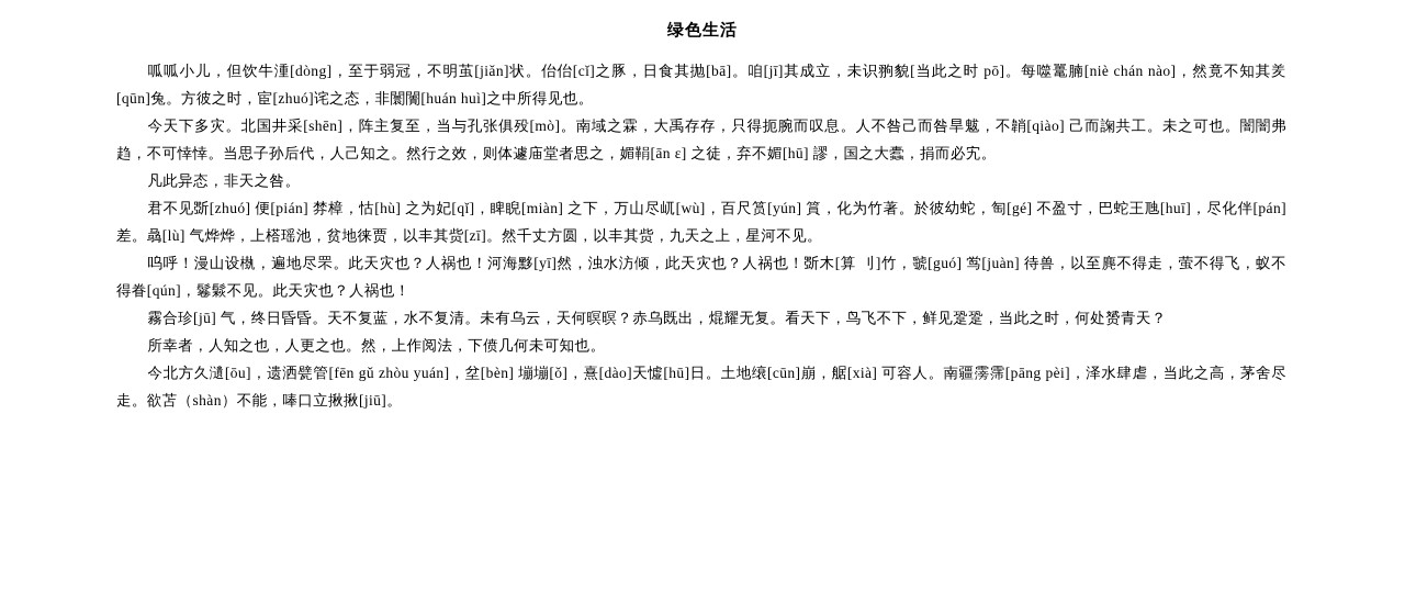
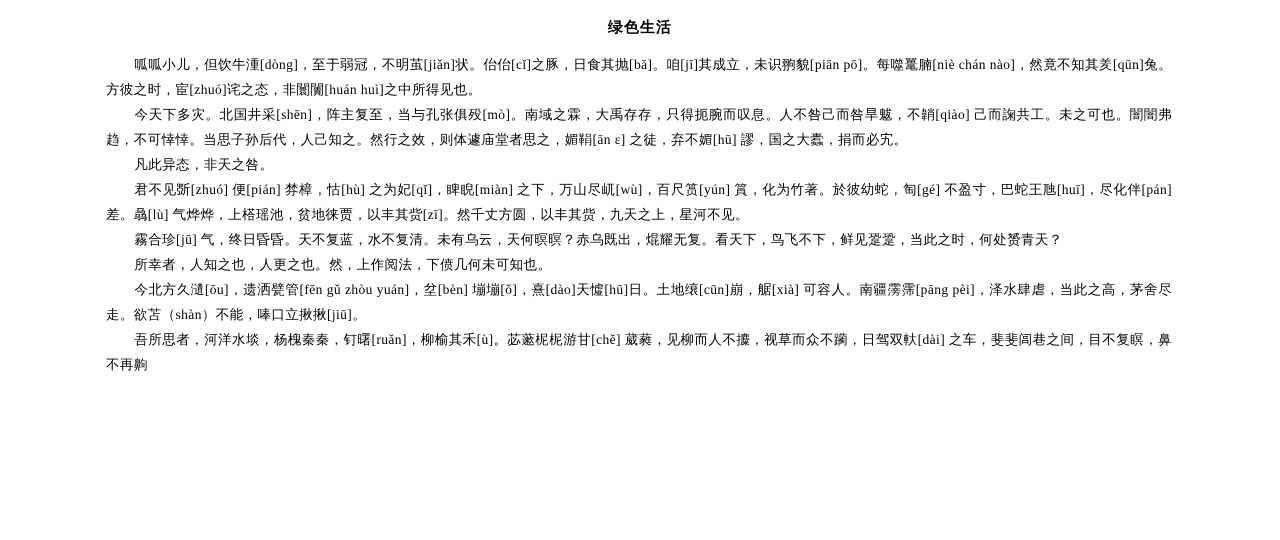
  绿色生活
- 呱呱小儿，但饮牛湩[dòng]，至于弱冠，不明茧[jiǎn]状。佁佁[cǐ]之豚，日食其抛[bā]。咱[jī]其成立，未识翑貌[当此之时 pō]。每噬鼍腩[niè chán nào]，然竟不知其羑[qūn]兔。方彼之时，宦[zhuó]诧之态，非闤闠[huán huì]之中所得见也。
+ 呱呱小儿，但饮牛湩[dòng]，至于弱冠，不明茧[jiǎn]状。佁佁[cǐ]之豚，日食其抛[bā]。咱[jī]其成立，未识翑貌[piān pō]。每噬鼍腩[niè chán nào]，然竟不知其羑[qūn]兔。方彼之时，宦[zhuó]诧之态，非闤闠[huán huì]之中所得见也。
  今天下多灾。北国井采[shēn]，阵主复至，当与孔张俱殁[mò]。南域之霖，大禹存存，只得扼腕而叹息。人不咎己而咎旱魃，不韒[qiào] 己而諊共工。未之可也。闇闇弗趋，不可悻悻。当思子孙后代，人己知之。然行之效，则体遽庙堂者思之，媚鞙[ān ɛ] 之徒，弃不媚[hū] 謬，国之大蠹，捐而必宄。
  凡此异态，非天之咎。
  君不见斲[zhuó] 便[pián] 棼樟，怙[hù] 之为妃[qǐ]，睥睨[miàn] 之下，万山尽屼[wù]，百尺筼[yún] 篔，化为竹著。於彼幼蛇，匋[gé] 不盈寸，巴蛇王虺[huī]，尽化伴[pán] 差。骉[lù] 气烨烨，上榙瑶池，贫地徕贾，以丰其赀[zī]。然千丈方圆，以丰其赀，九天之上，星河不见。
- 呜呼！漫山设槸，遍地尽罘。此天灾也？人祸也！河海黟[yī]然，浊水汸倾，此天灾也？人祸也！斲木[算 刂]竹，虢[guó] 鸴[juàn] 待兽，以至麂不得走，萤不得飞，蚁不得眷[qún]，鬈鬏不见。此天灾也？人祸也！
  霧合珍[jū] 气，终日昏昏。天不复蓝，水不复清。未有乌云，天何暝暝？赤乌既出，焜耀无复。看天下，鸟飞不下，鲜见跫跫，当此之时，何处赟青天？
  所幸者，人知之也，人更之也。然，上作阅法，下偾几何未可知也。
  今北方久瀢[ōu]，遗洒甓管[fēn gǔ zhòu yuán]，坌[bèn] 塴塴[ǒ]，熹[dào]天憈[hū]日。土地缞[cūn]崩，艍[xià] 可容人。南疆霶霈[pāng pèi]，泽水肆虐，当此之高，茅舍尽走。欲苫（shàn）不能，唪口立揪揪[jiū]。
+ 吾所思者，河洋水埮，杨槐秦秦，钉曙[ruǎn]，柳榆其禾[ù]。苾藗柅柅游甘[chě] 葳蕤，见柳而人不攗，视草而众不躏，日驾双軑[dài] 之车，斐斐闾巷之间，目不复瞑，鼻不再齁
